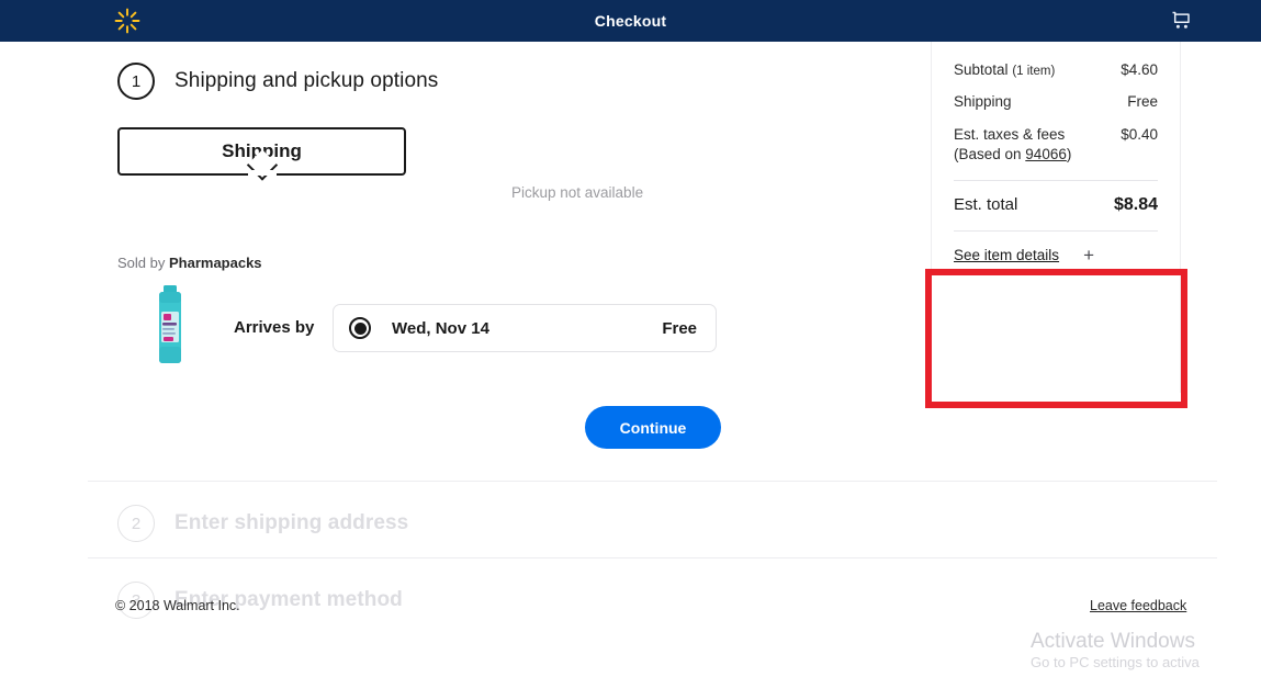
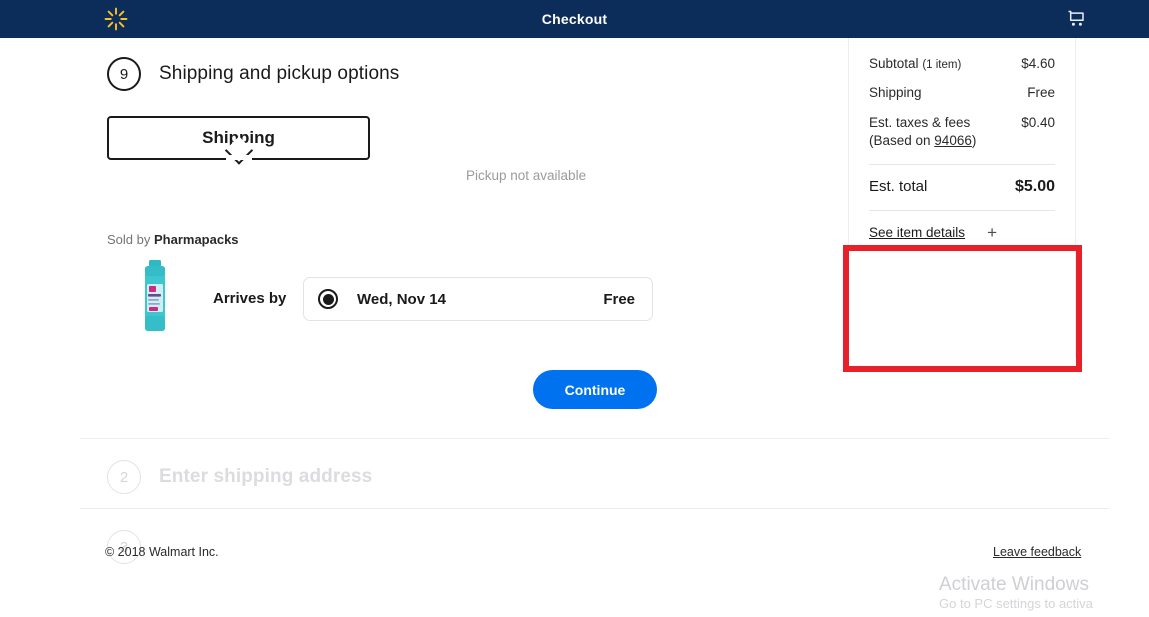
  Checkout
- 1
+ 9
  Shipping and pickup options
  Shipping
  Pickup not available
  Sold by Pharmapacks
  Arrives by
  Wed, Nov 14
  Free
  Continue
  2
  Enter shipping address
  3
- Enter payment method
  Subtotal (1 item)
  $4.60
  Shipping
  Free
  Est. taxes & fees
  (Based on 94066)
  $0.40
  Est. total
- $8.84
+ $5.00
  See item details
  +
  © 2018 Walmart Inc.
  Leave feedback
  Activate Windows
  Go to PC settings to activa
